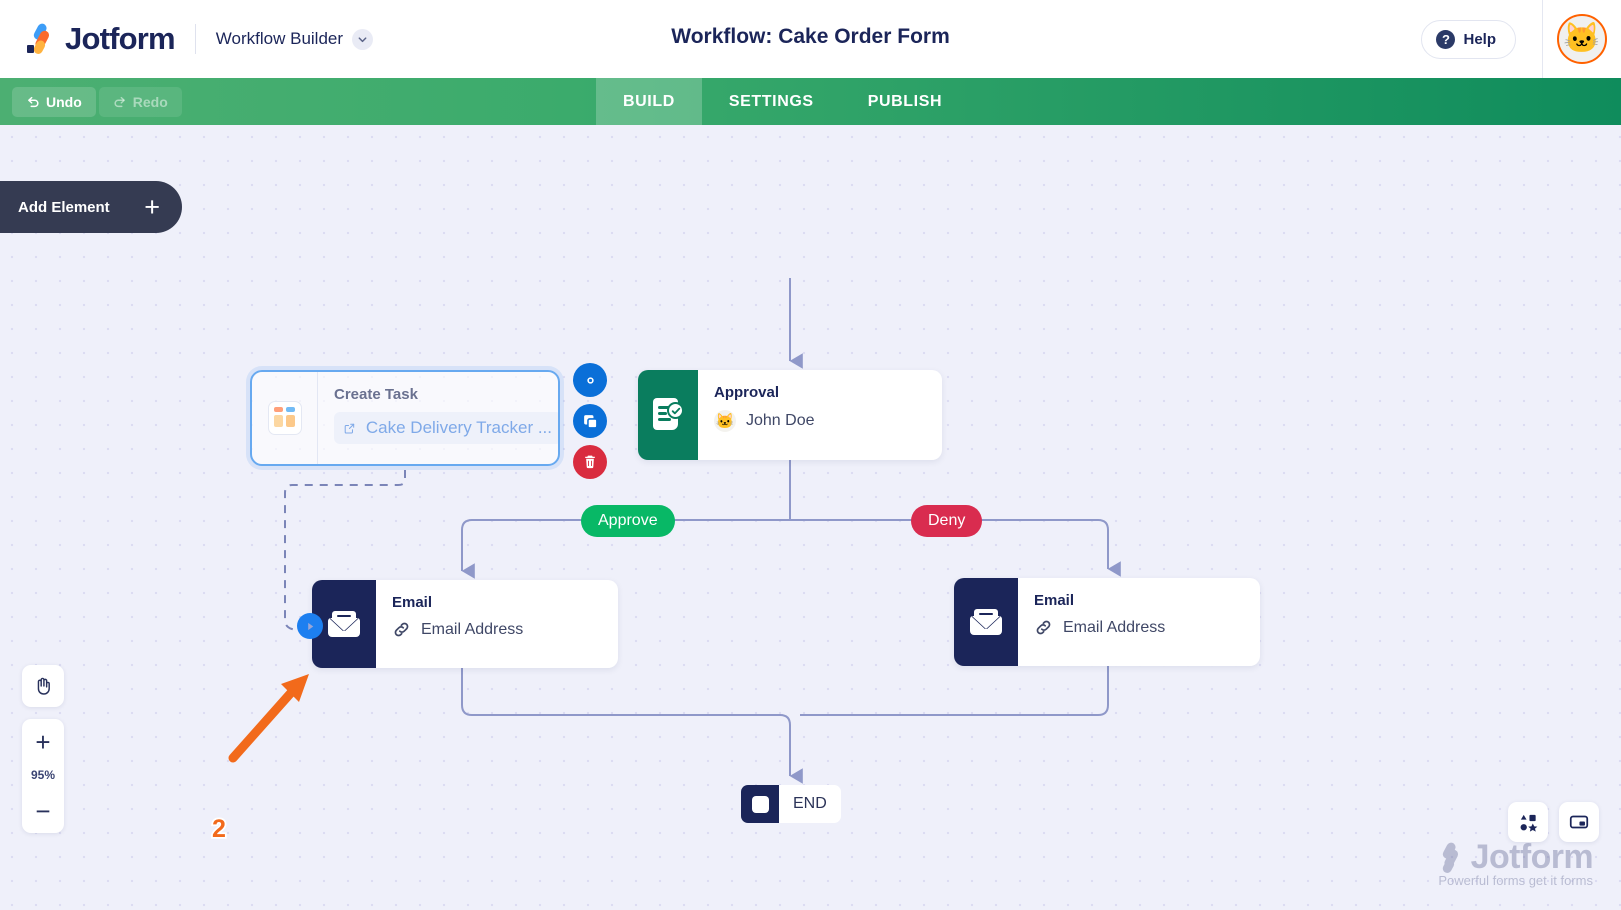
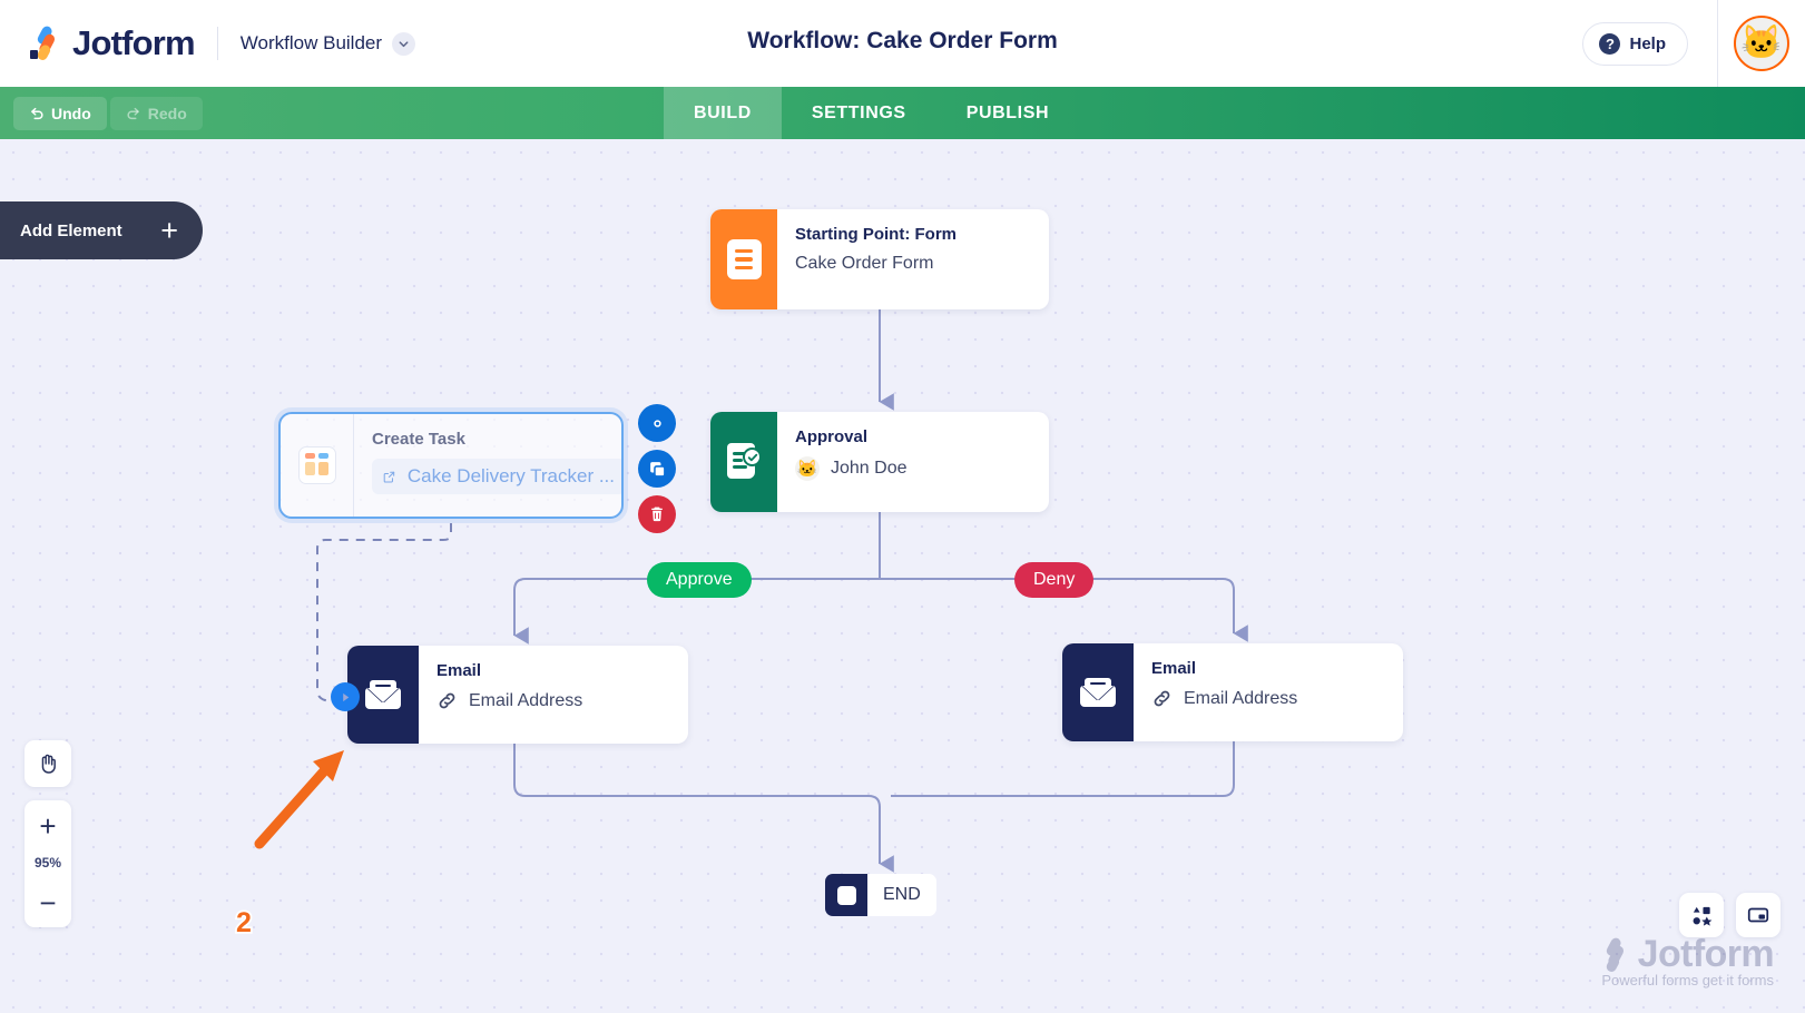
  Jotform
  Workflow Builder
  Workflow: Cake Order Form
  ?
  Help
  🐱
  Undo
  Redo
  BUILD
  SETTINGS
  PUBLISH
  Add Element
  +
+ Starting Point: Form
+ Cake Order Form
  Approval
  🐱
  John Doe
  Create Task
  Cake Delivery Tracker ...
  Approve
  Deny
  Email
  Email Address
  Email
  Email Address
  END
  2
  +
  95%
  −
  Jotform
  Powerful forms get it forms
